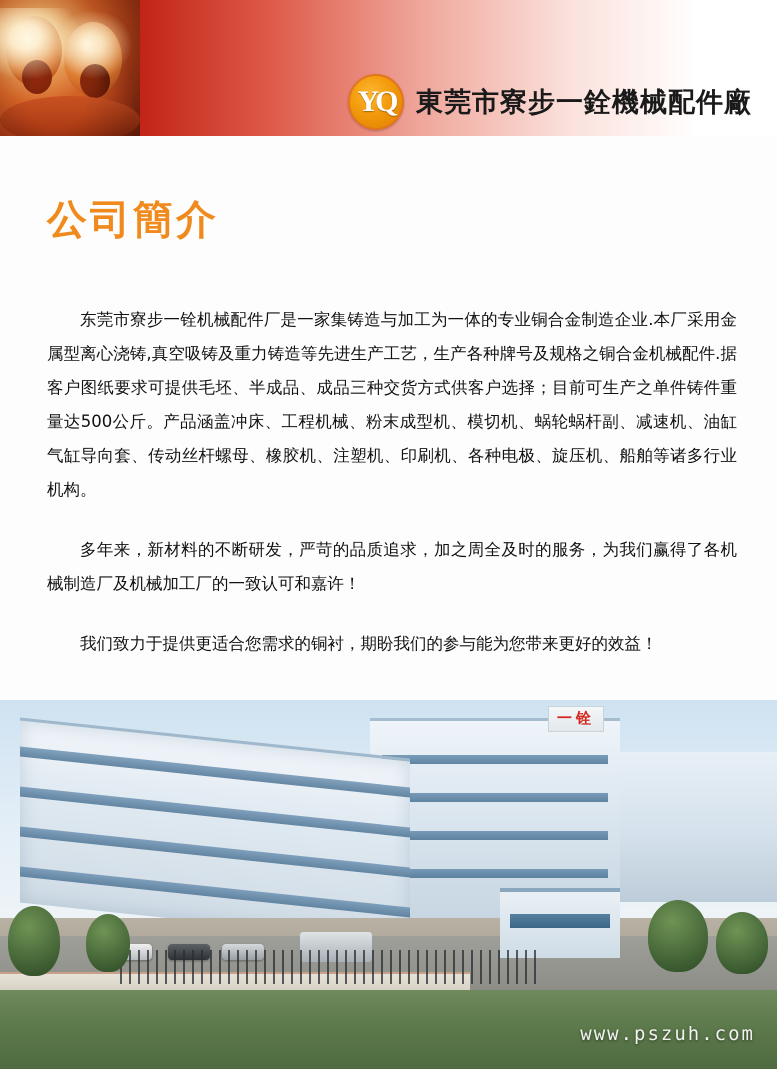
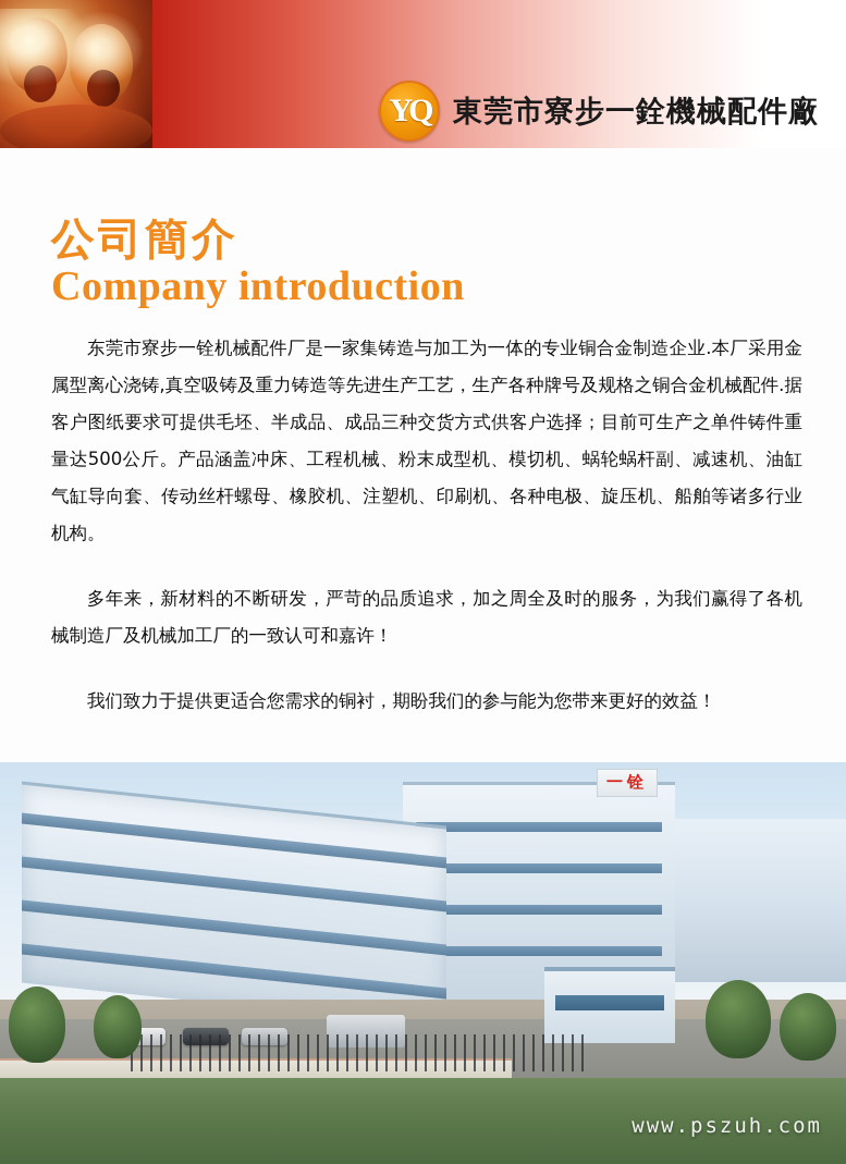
  YQ
  東莞市寮步一銓機械配件廠
  公司簡介
+ Company introduction
  东莞市寮步一铨机械配件厂是一家集铸造与加工为一体的专业铜合金制造企业.本厂采用金属型离心浇铸,真空吸铸及重力铸造等先进生产工艺，生产各种牌号及规格之铜合金机械配件.据客户图纸要求可提供毛坯、半成品、成品三种交货方式供客户选择；目前可生产之单件铸件重量达500公斤。产品涵盖冲床、工程机械、粉末成型机、模切机、蜗轮蜗杆副、减速机、油缸气缸导向套、传动丝杆螺母、橡胶机、注塑机、印刷机、各种电极、旋压机、船舶等诸多行业机构。
  多年来，新材料的不断研发，严苛的品质追求，加之周全及时的服务，为我们赢得了各机械制造厂及机械加工厂的一致认可和嘉许！
  我们致力于提供更适合您需求的铜衬，期盼我们的参与能为您带来更好的效益！
  一铨
  www.pszuh.com
